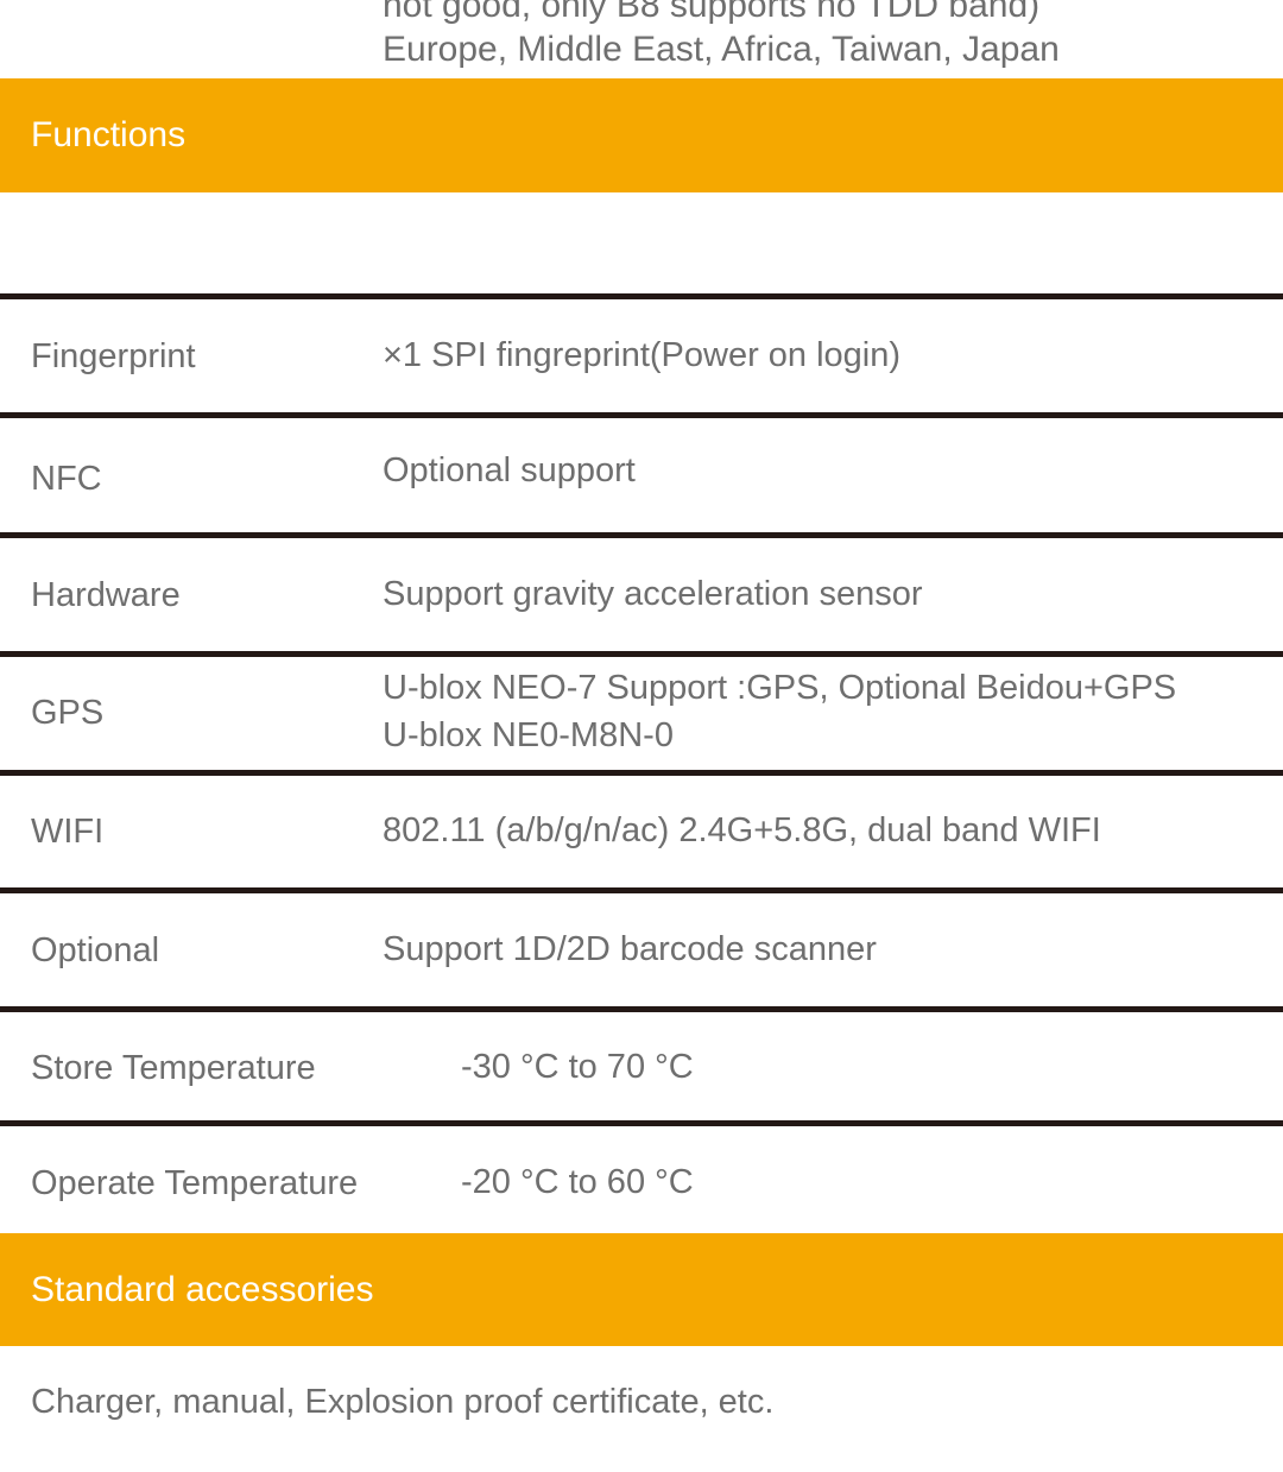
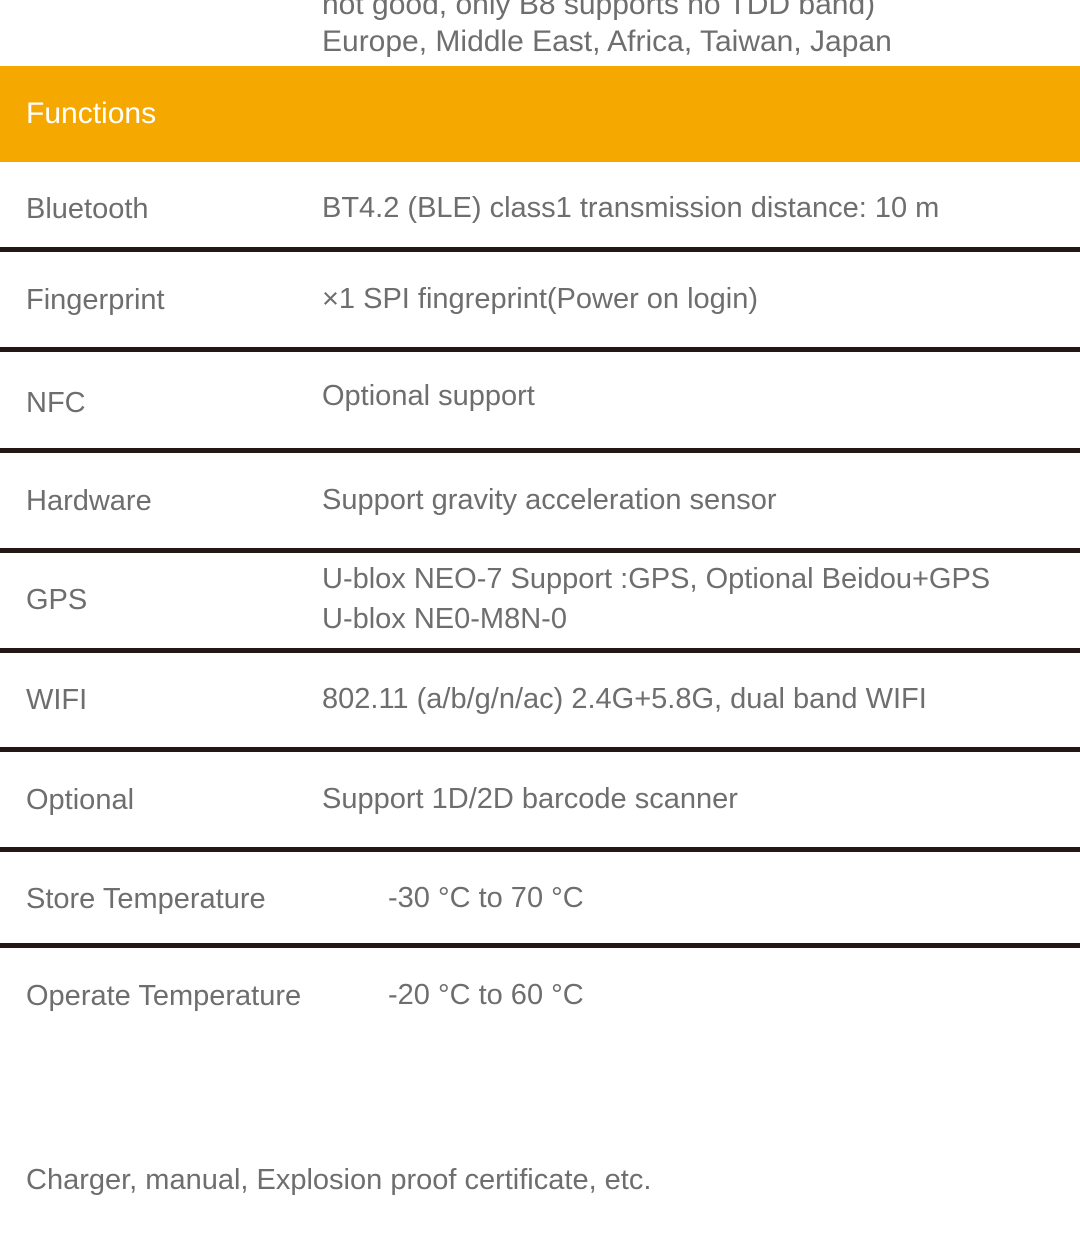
  not good, only B8 supports no TDD band)
  Europe, Middle East, Africa, Taiwan, Japan
  Functions
+ Bluetooth
+ BT4.2 (BLE) class1 transmission distance: 10 m
  Fingerprint
  ×1 SPI fingreprint(Power on login)
  NFC
  Optional support
  Hardware
  Support gravity acceleration sensor
  GPS
  U-blox NEO-7 Support :GPS, Optional Beidou+GPS
  U-blox NE0-M8N-0
  WIFI
  802.11 (a/b/g/n/ac) 2.4G+5.8G, dual band WIFI
  Optional
  Support 1D/2D barcode scanner
  Store Temperature
  -30 °C to 70 °C
  Operate Temperature
  -20 °C to 60 °C
- Standard accessories
  Charger, manual, Explosion proof certificate, etc.
